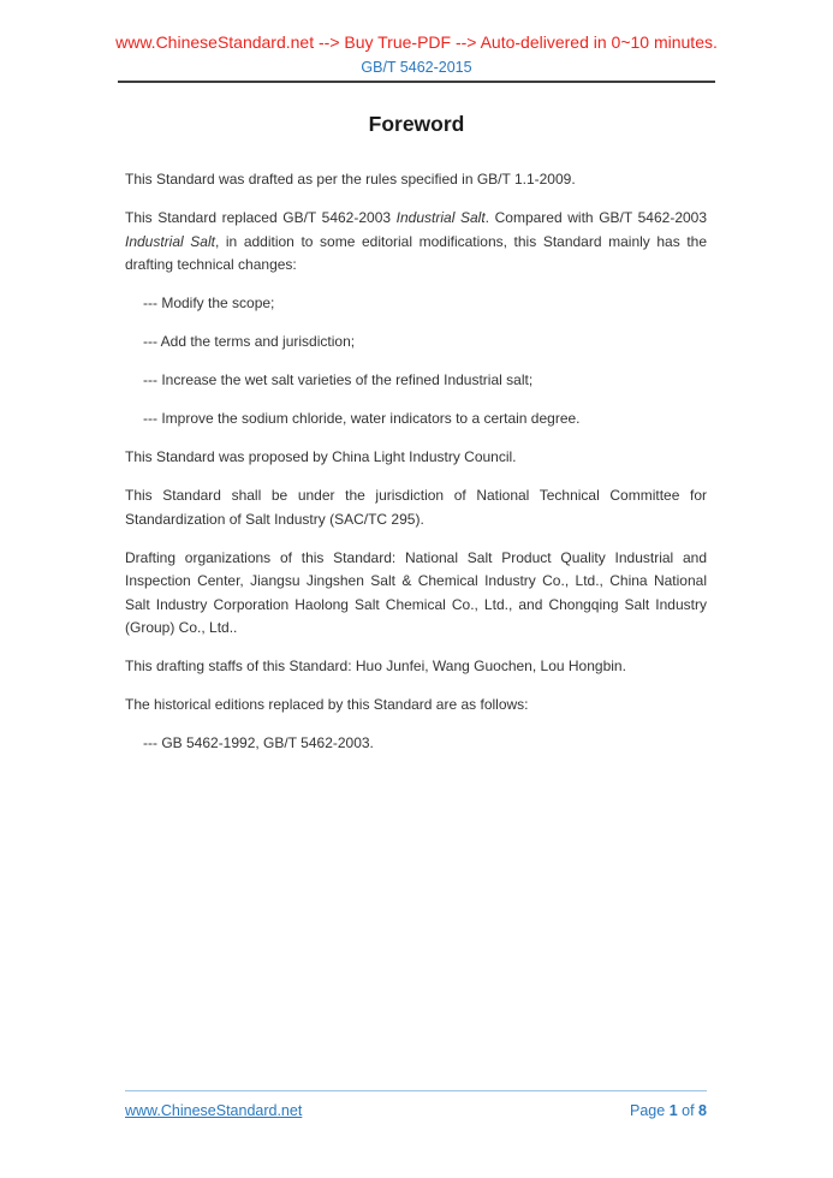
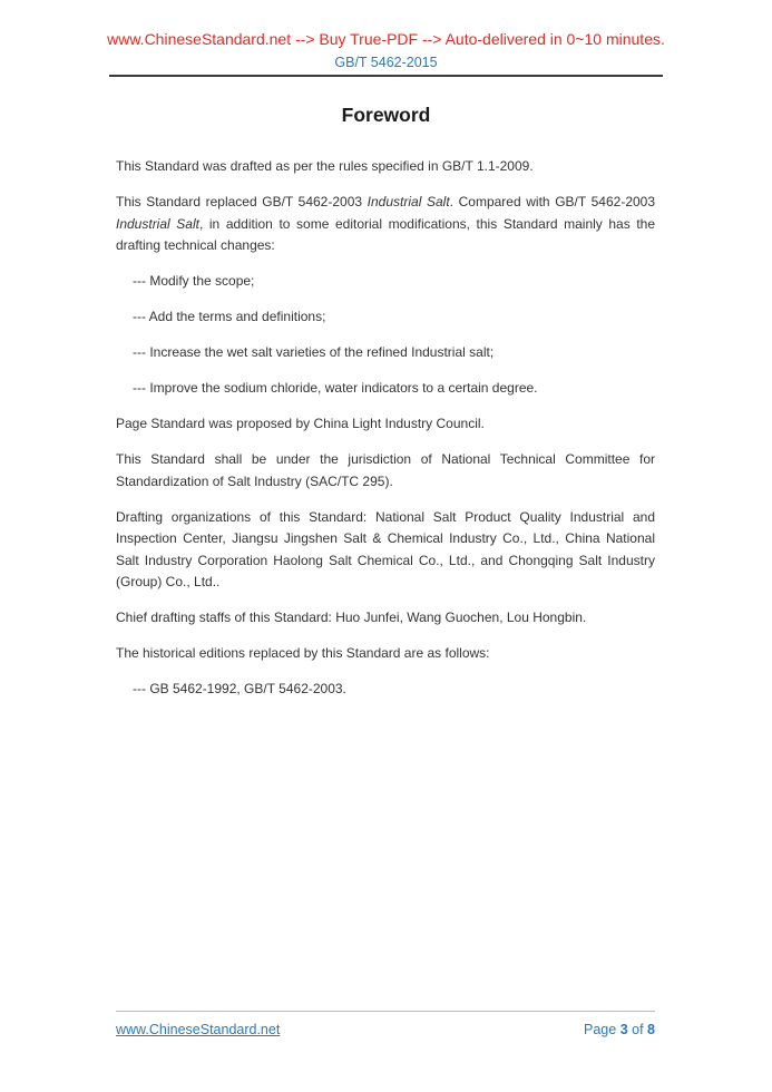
  www.ChineseStandard.net --> Buy True-PDF --> Auto-delivered in 0~10 minutes.
  GB/T 5462-2015
  Foreword
  This Standard was drafted as per the rules specified in GB/T 1.1-2009.
  This Standard replaced GB/T 5462-2003 Industrial Salt. Compared with GB/T 5462-2003 Industrial Salt, in addition to some editorial modifications, this Standard mainly has the drafting technical changes:
  --- Modify the scope;
- --- Add the terms and jurisdiction;
+ --- Add the terms and definitions;
  --- Increase the wet salt varieties of the refined Industrial salt;
  --- Improve the sodium chloride, water indicators to a certain degree.
- This Standard was proposed by China Light Industry Council.
+ Page Standard was proposed by China Light Industry Council.
  This Standard shall be under the jurisdiction of National Technical Committee for Standardization of Salt Industry (SAC/TC 295).
  Drafting organizations of this Standard: National Salt Product Quality Industrial and Inspection Center, Jiangsu Jingshen Salt & Chemical Industry Co., Ltd., China National Salt Industry Corporation Haolong Salt Chemical Co., Ltd., and Chongqing Salt Industry (Group) Co., Ltd..
- This drafting staffs of this Standard: Huo Junfei, Wang Guochen, Lou Hongbin.
+ Chief drafting staffs of this Standard: Huo Junfei, Wang Guochen, Lou Hongbin.
  The historical editions replaced by this Standard are as follows:
  --- GB 5462-1992, GB/T 5462-2003.
  www.ChineseStandard.net
- Page 1 of 8
+ Page 3 of 8
